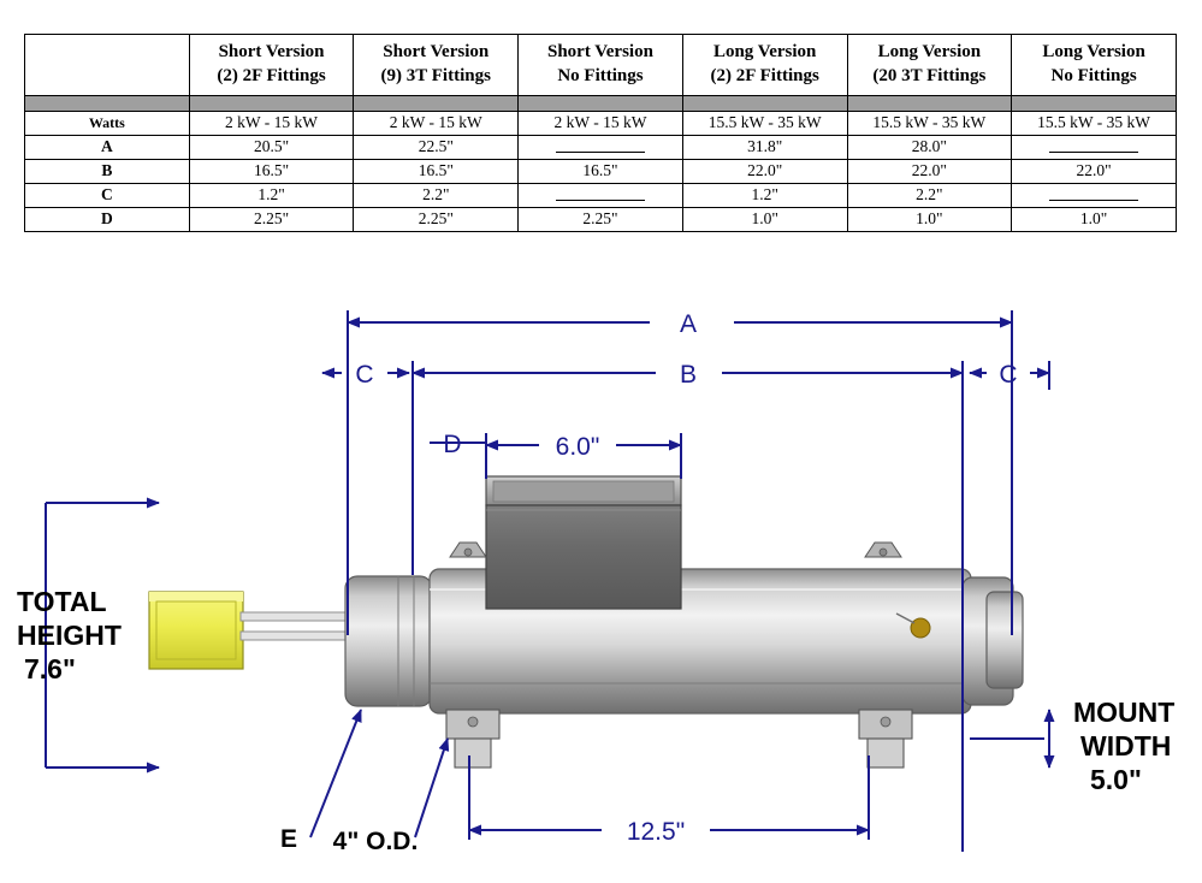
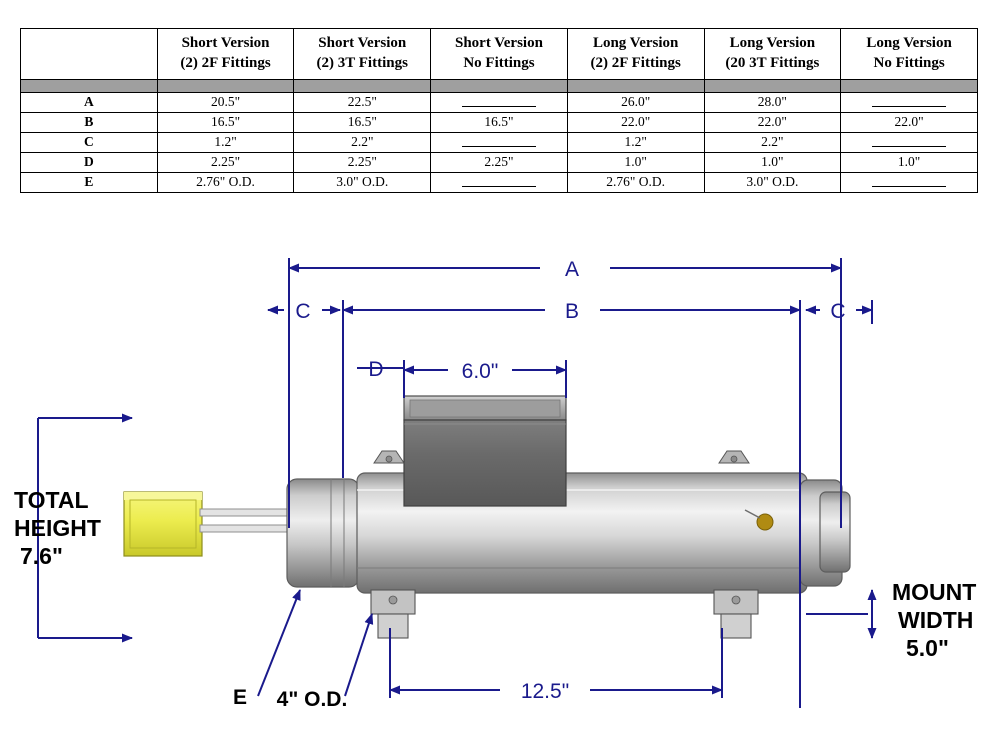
- 	Short Version (2) 2F Fittings	Short Version (9) 3T Fittings	Short Version No Fittings	Long Version (2) 2F Fittings	Long Version (20 3T Fittings	Long Version No Fittings
+ 	Short Version (2) 2F Fittings	Short Version (2) 3T Fittings	Short Version No Fittings	Long Version (2) 2F Fittings	Long Version (20 3T Fittings	Long Version No Fittings
- Watts	2 kW - 15 kW	2 kW - 15 kW	2 kW - 15 kW	15.5 kW - 35 kW	15.5 kW - 35 kW	15.5 kW - 35 kW
- A	20.5"	22.5"		31.8"	28.0"
+ A	20.5"	22.5"		26.0"	28.0"
  B	16.5"	16.5"	16.5"	22.0"	22.0"	22.0"
  C	1.2"	2.2"		1.2"	2.2"
  D	2.25"	2.25"	2.25"	1.0"	1.0"	1.0"
+ E	2.76" O.D.	3.0" O.D.		2.76" O.D.	3.0" O.D.
  A
  B
  C
  C
  D
  6.0"
  12.5"
  E
  4" O.D.
  TOTAL
  HEIGHT
  7.6"
  MOUNT
  WIDTH
  5.0"
